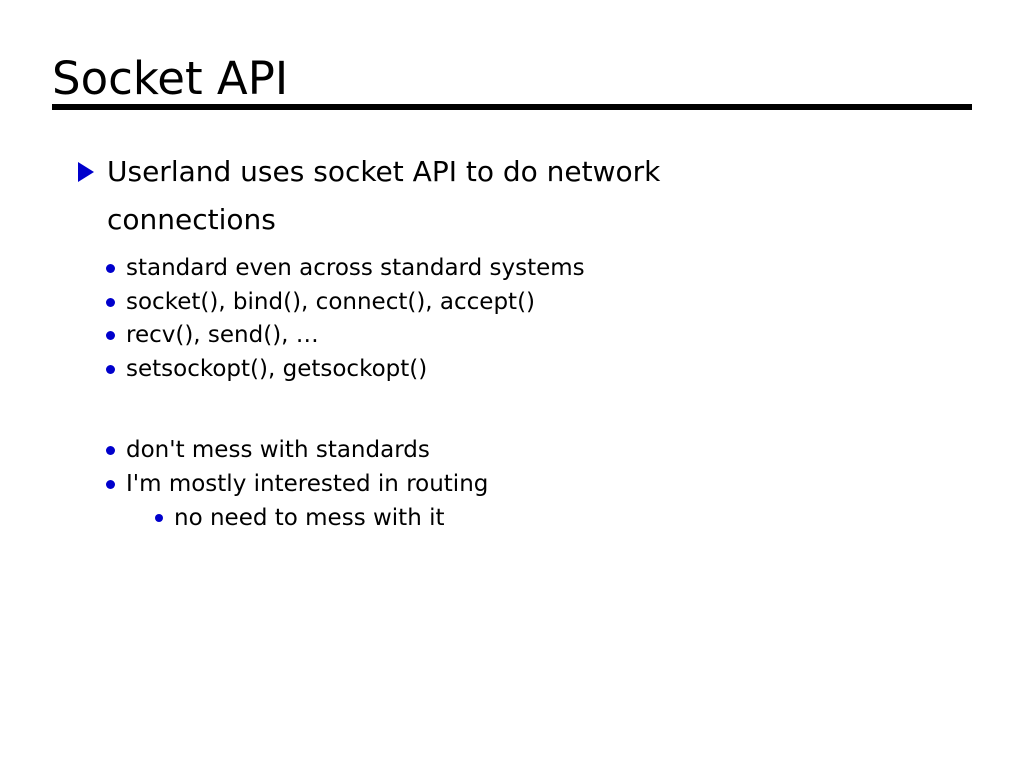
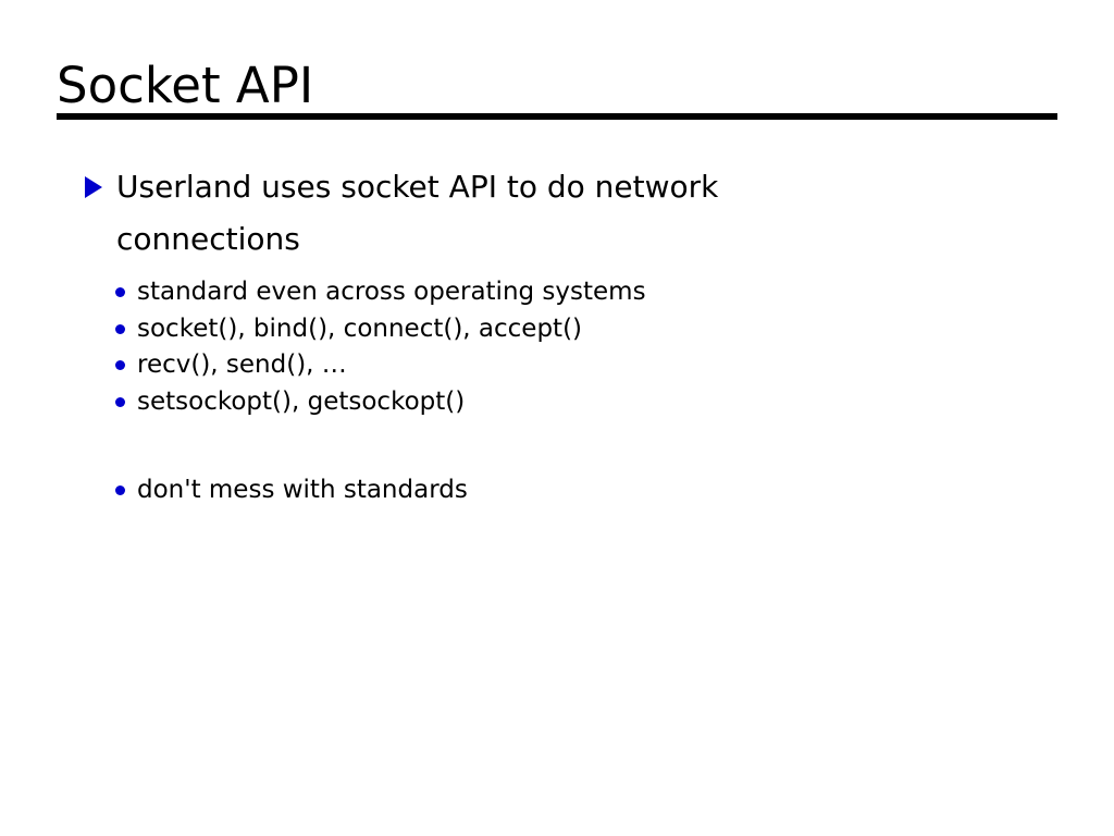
  Socket API
  Userland uses socket API to do network connections
- standard even across standard systems
+ standard even across operating systems
  socket(), bind(), connect(), accept()
  recv(), send(), …
  setsockopt(), getsockopt()
  don't mess with standards
- I'm mostly interested in routing
- no need to mess with it
